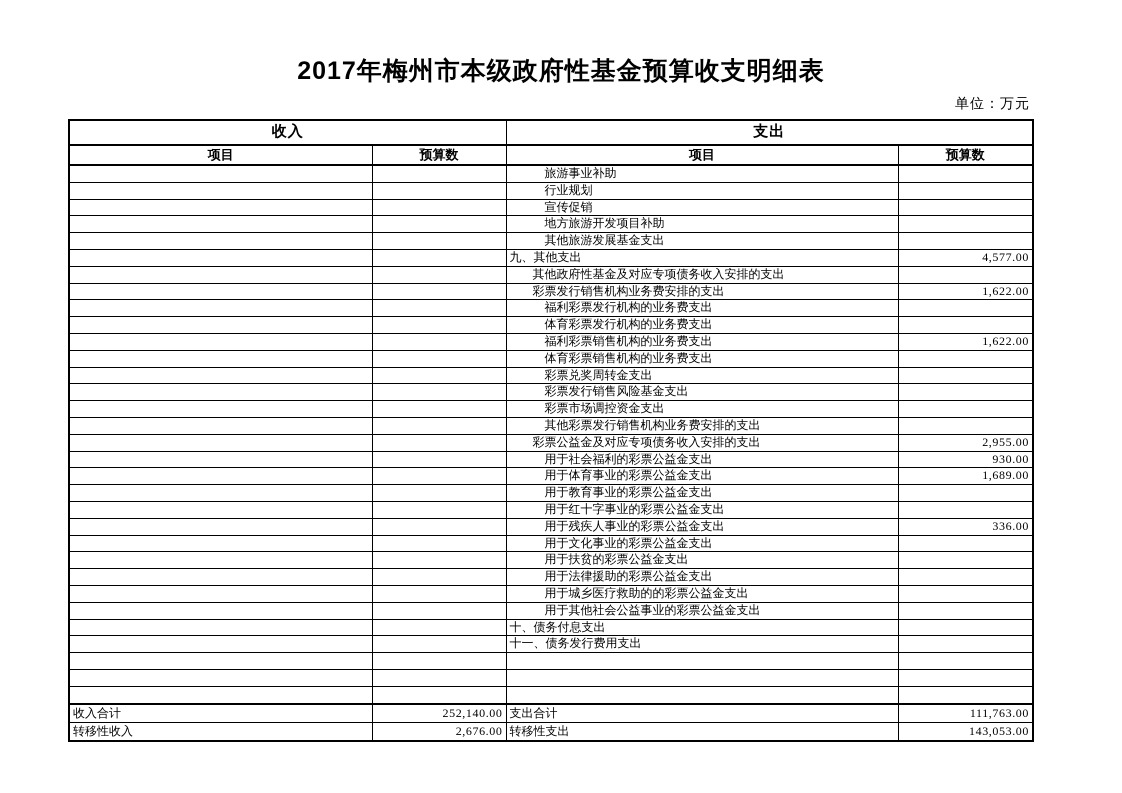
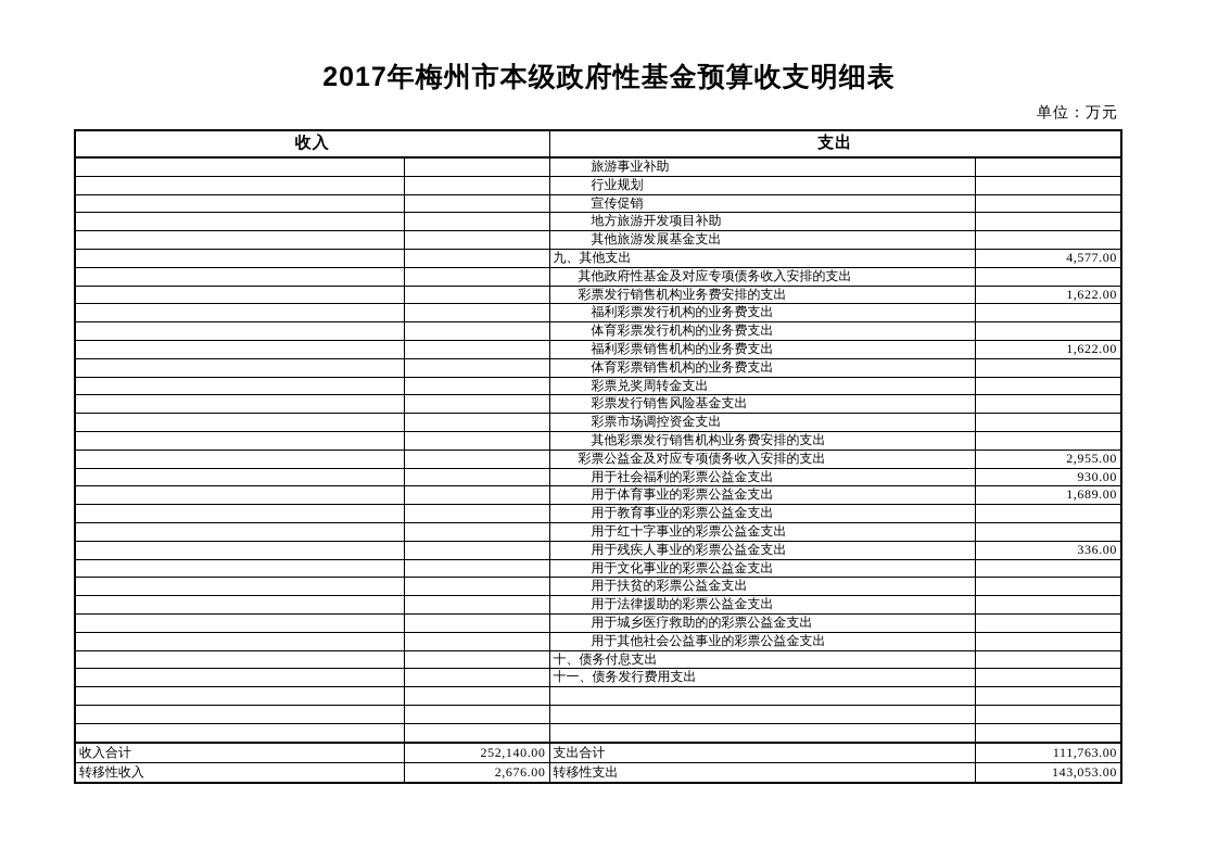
  2017年梅州市本级政府性基金预算收支明细表
  单位：万元
  收入	支出
- 项目	预算数	项目	预算数
  		旅游事业补助
  		行业规划
  		宣传促销
  		地方旅游开发项目补助
  		其他旅游发展基金支出
  		九、其他支出	4,577.00
  		其他政府性基金及对应专项债务收入安排的支出
  		彩票发行销售机构业务费安排的支出	1,622.00
  		福利彩票发行机构的业务费支出
  		体育彩票发行机构的业务费支出
  		福利彩票销售机构的业务费支出	1,622.00
  		体育彩票销售机构的业务费支出
  		彩票兑奖周转金支出
  		彩票发行销售风险基金支出
  		彩票市场调控资金支出
  		其他彩票发行销售机构业务费安排的支出
  		彩票公益金及对应专项债务收入安排的支出	2,955.00
  		用于社会福利的彩票公益金支出	930.00
  		用于体育事业的彩票公益金支出	1,689.00
  		用于教育事业的彩票公益金支出
  		用于红十字事业的彩票公益金支出
  		用于残疾人事业的彩票公益金支出	336.00
  		用于文化事业的彩票公益金支出
  		用于扶贫的彩票公益金支出
  		用于法律援助的彩票公益金支出
  		用于城乡医疗救助的的彩票公益金支出
  		用于其他社会公益事业的彩票公益金支出
  		十、债务付息支出
  		十一、债务发行费用支出
  收入合计	252,140.00	支出合计	111,763.00
  转移性收入	2,676.00	转移性支出	143,053.00
